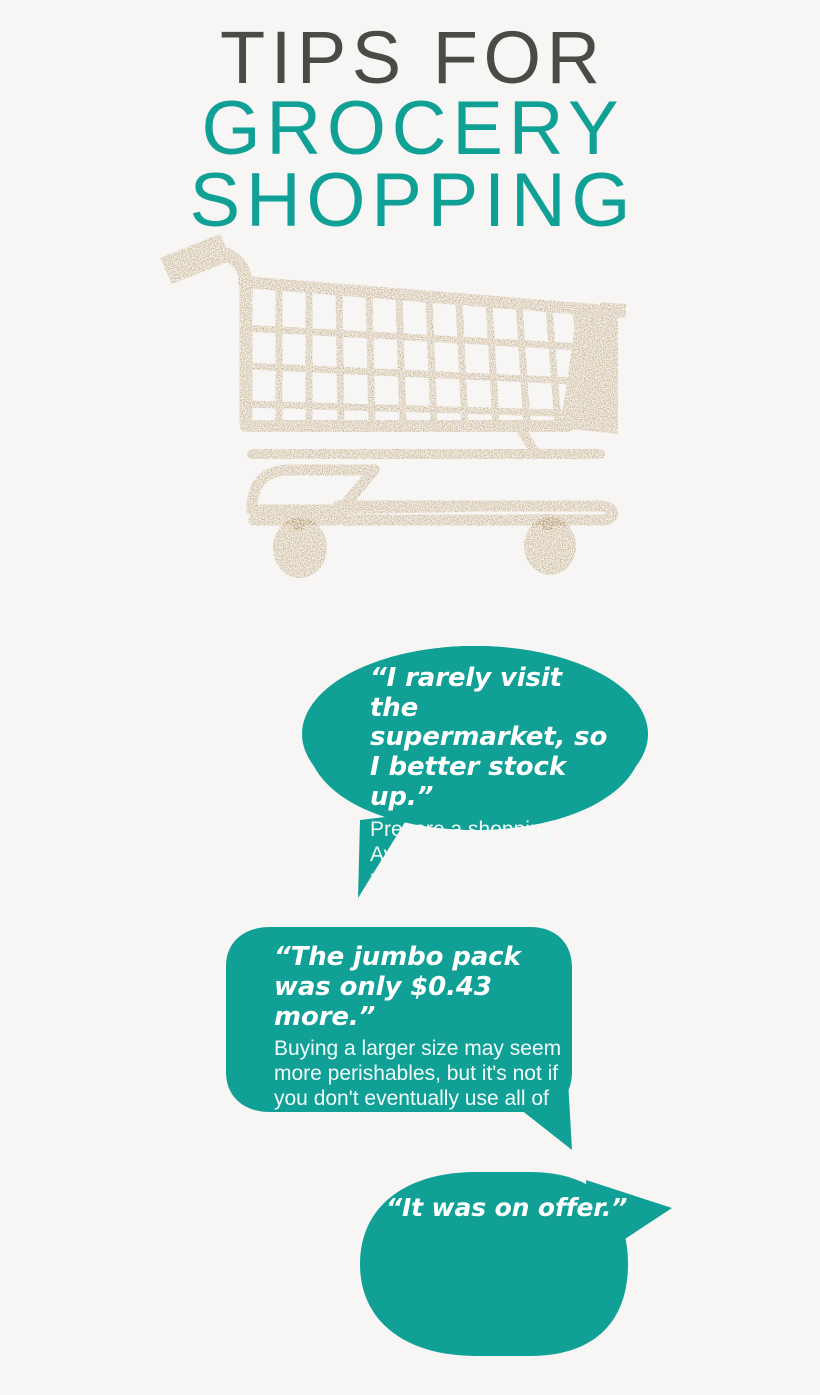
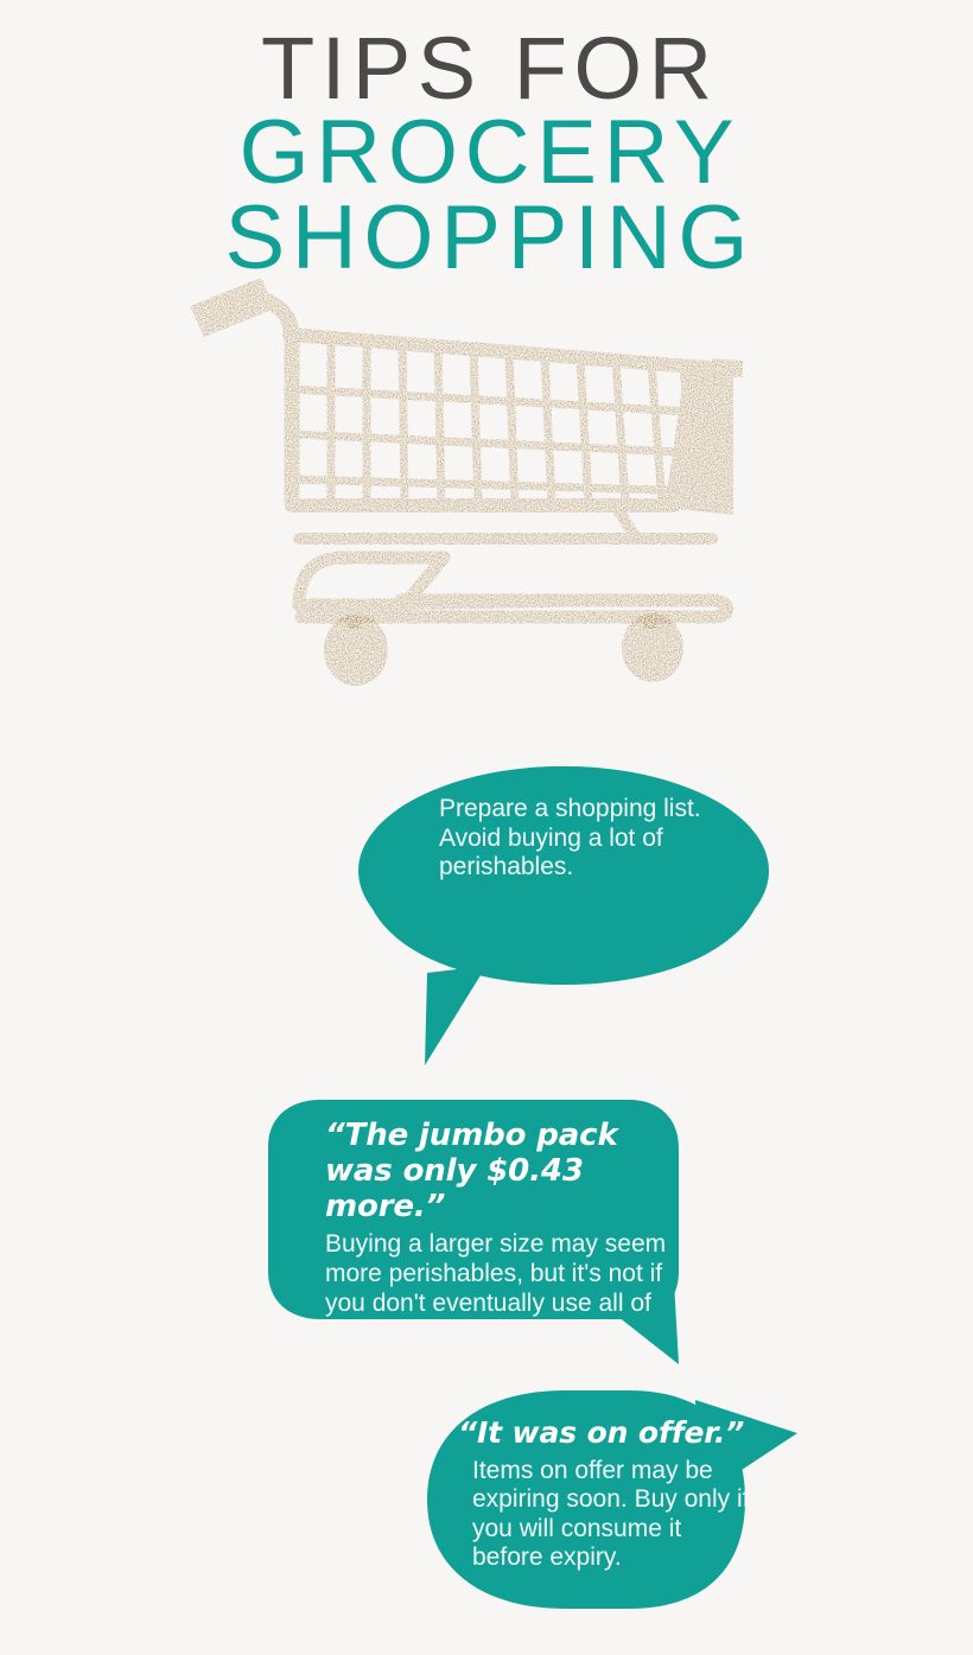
  TIPS FOR
  GROCERY
  SHOPPING
- “I rarely visit the supermarket, so I better stock up.”
  Prepare a shopping list. Avoid buying a lot of perishables.
  “The jumbo pack was only $0.43 more.”
  Buying a larger size may seem more perishables, but it's not if you don't eventually use all of it.
  “It was on offer.”
+ Items on offer may be expiring soon. Buy only if you will consume it before expiry.
